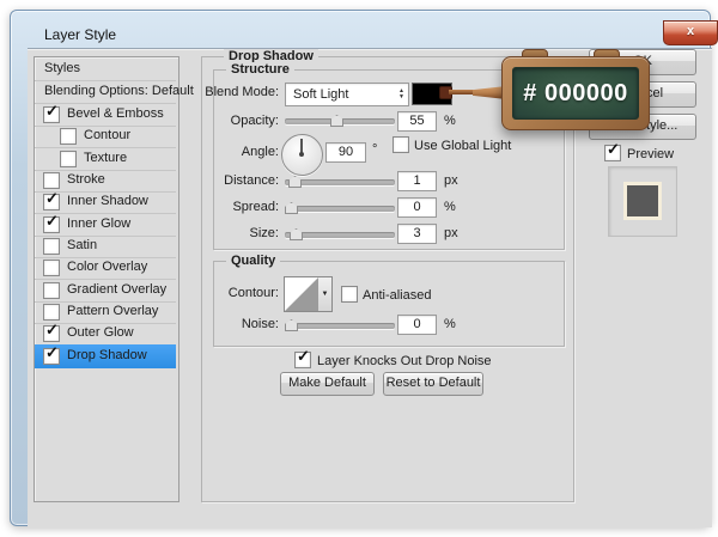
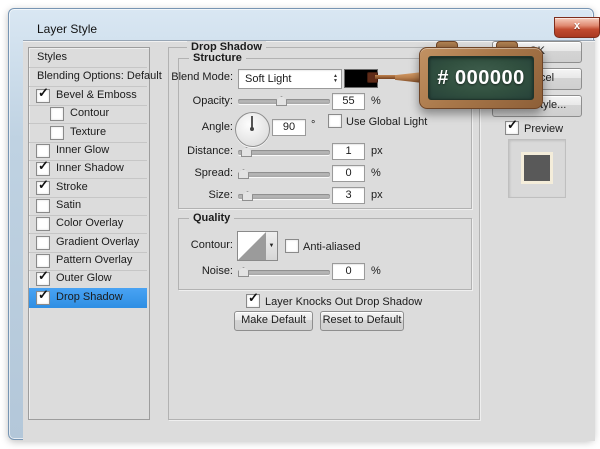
  Layer Style
  x
  Styles
  Blending Options: Default
  ✓
  Bevel & Emboss
  Contour
  Texture
- Stroke
+ Inner Glow
  ✓
  Inner Shadow
  ✓
- Inner Glow
+ Stroke
  Satin
  Color Overlay
  Gradient Overlay
  Pattern Overlay
  ✓
  Outer Glow
  ✓
  Drop Shadow
  Drop Shadow
  Structure
  Blend Mode:
  Soft Light
  Opacity:
  55
  %
  Angle:
  90
  °
  Use Global Light
  Distance:
  1
  px
  Spread:
  0
  %
  Size:
  3
  px
  Quality
  Contour:
  Anti-aliased
  Noise:
  0
  %
  ✓
- Layer Knocks Out Drop Noise
+ Layer Knocks Out Drop Shadow
  Make Default
  Reset to Default
  ✓
  Preview
  # 000000
